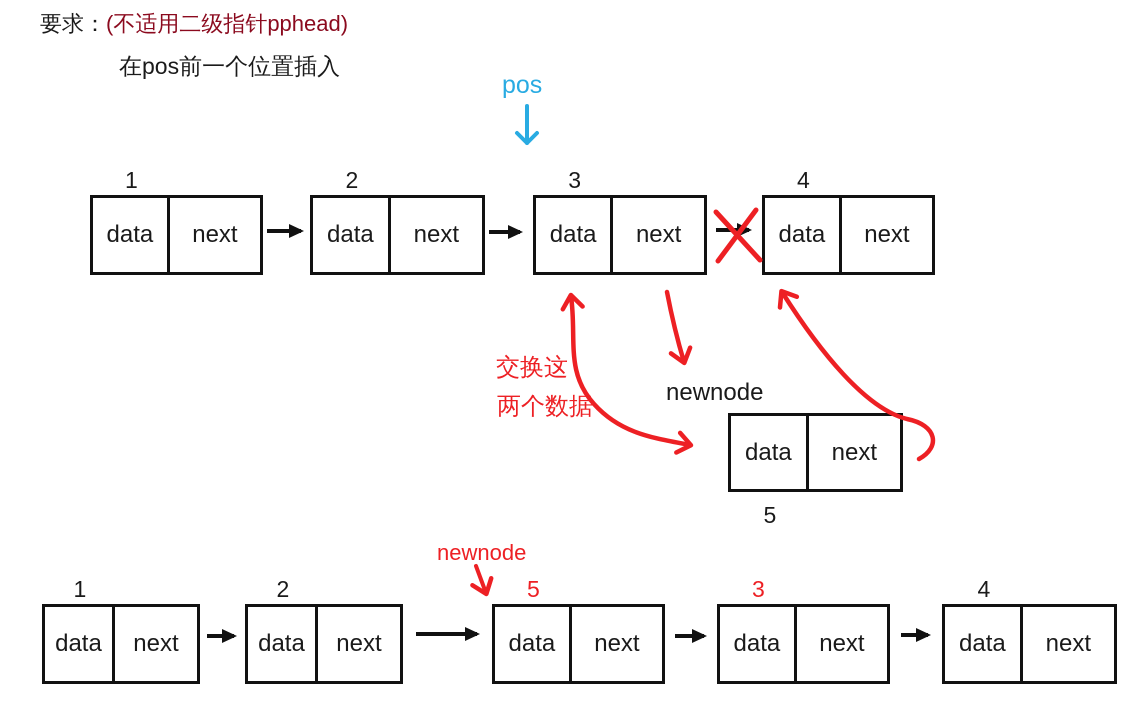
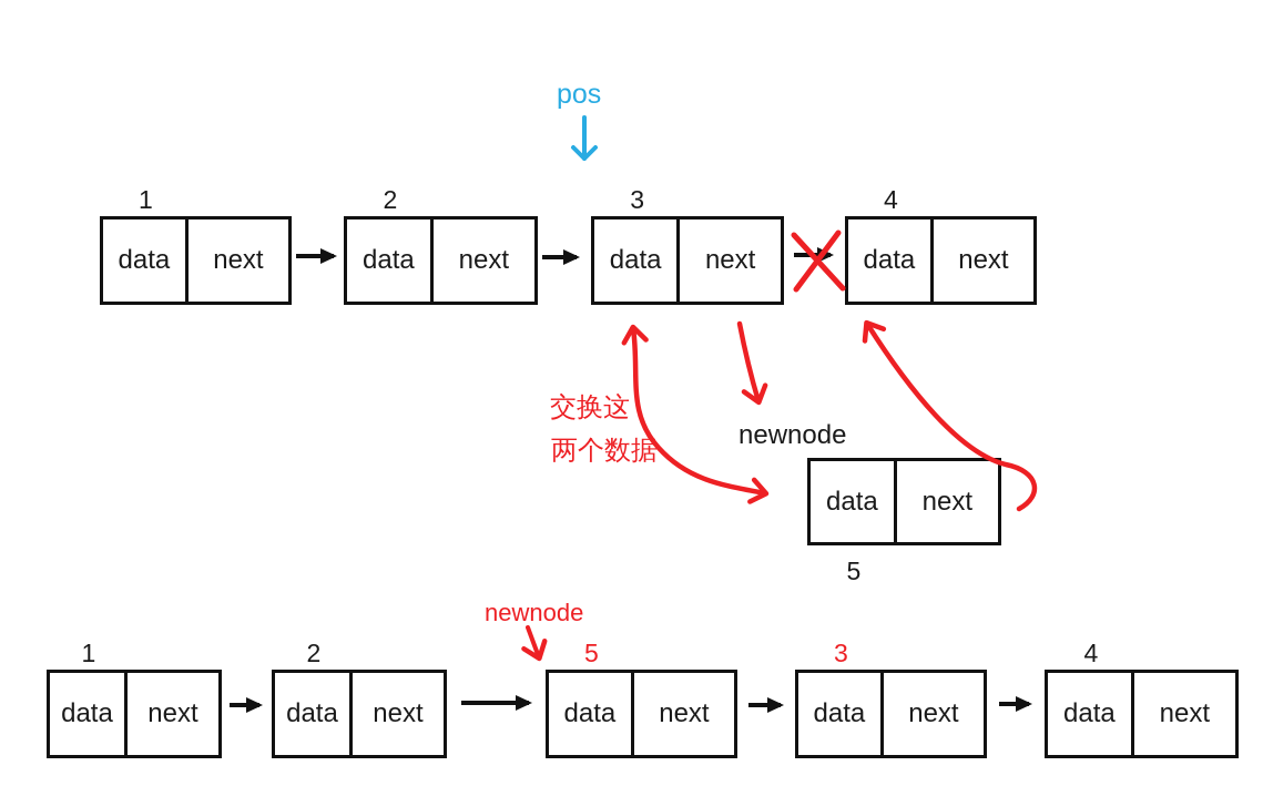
- 要求：(不适用二级指针pphead)
- 在pos前一个位置插入
  pos
  交换这
  两个数据
  newnode
  newnode
  1
  data
  next
  2
  data
  next
  3
  data
  next
  4
  data
  next
  5
  data
  next
  1
  data
  next
  2
  data
  next
  5
  data
  next
  3
  data
  next
  4
  data
  next
